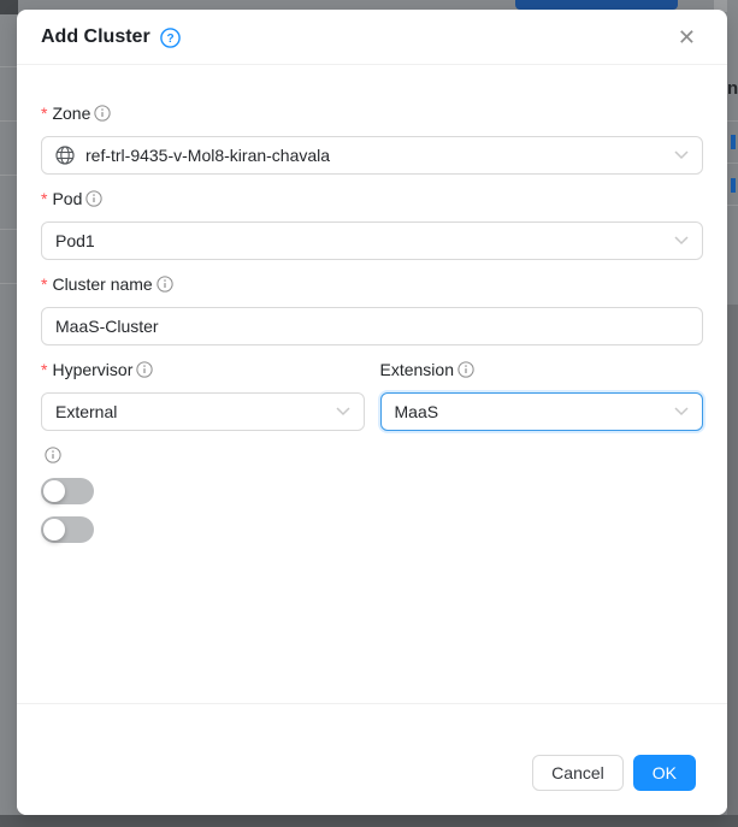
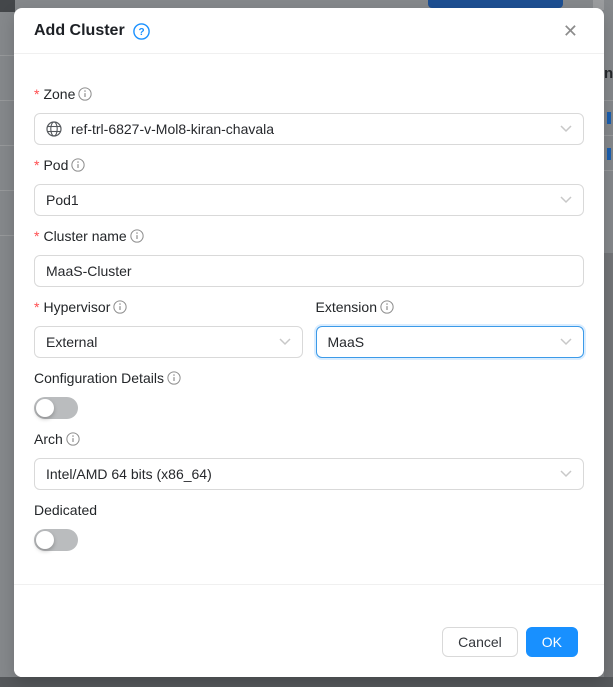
  n
  Add Cluster
  ?
  ✕
  *
  Zone
- ref-trl-9435-v-Mol8-kiran-chavala
+ ref-trl-6827-v-Mol8-kiran-chavala
  *
  Pod
  Pod1
  *
  Cluster name
  MaaS-Cluster
  *
  Hypervisor
  External
  Extension
  MaaS
+ Configuration Details
+ Arch
+ Intel/AMD 64 bits (x86_64)
+ Dedicated
  Cancel
  OK
